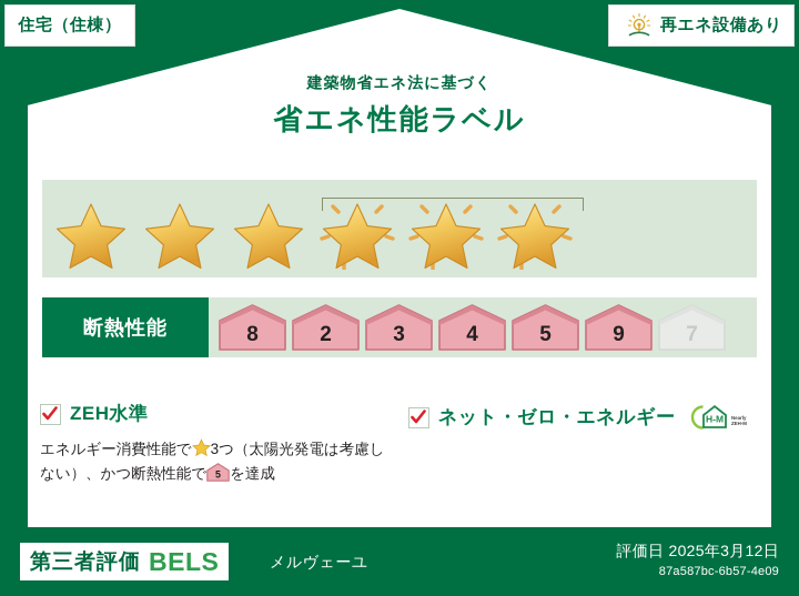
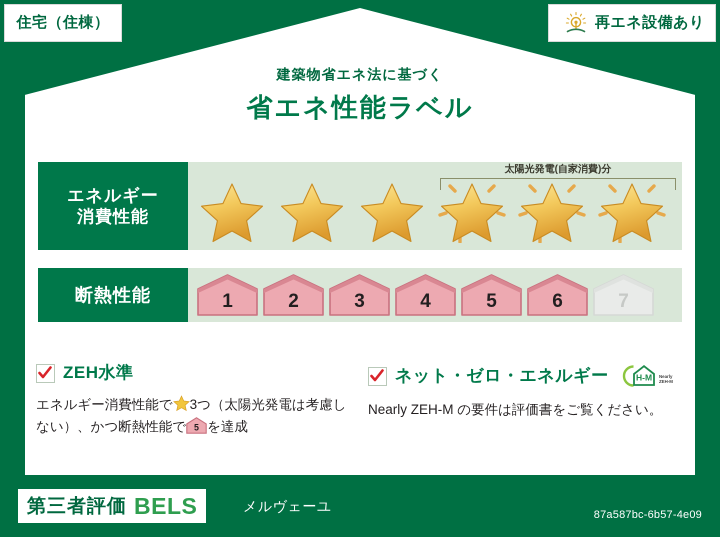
  住宅（住棟）
  再エネ設備あり
  建築物省エネ法に基づく
  省エネ性能ラベル
+ エネルギー
+ 消費性能
+ 太陽光発電(自家消費)分
  断熱性能
- 8
+ 1
  2
  3
  4
  5
- 9
+ 6
  7
  ZEH水準
  エネルギー消費性能で 3つ（太陽光発電は考慮しない）、かつ断熱性能で
  5
  を達成
  ネット・ゼロ・エネルギー
  H-M
+ Nearly ZEH-M の要件は評価書をご覧ください。
  第三者評価
  BELS
  メルヴェーユ
- 評価日 2025年3月12日
  87a587bc-6b57-4e09
